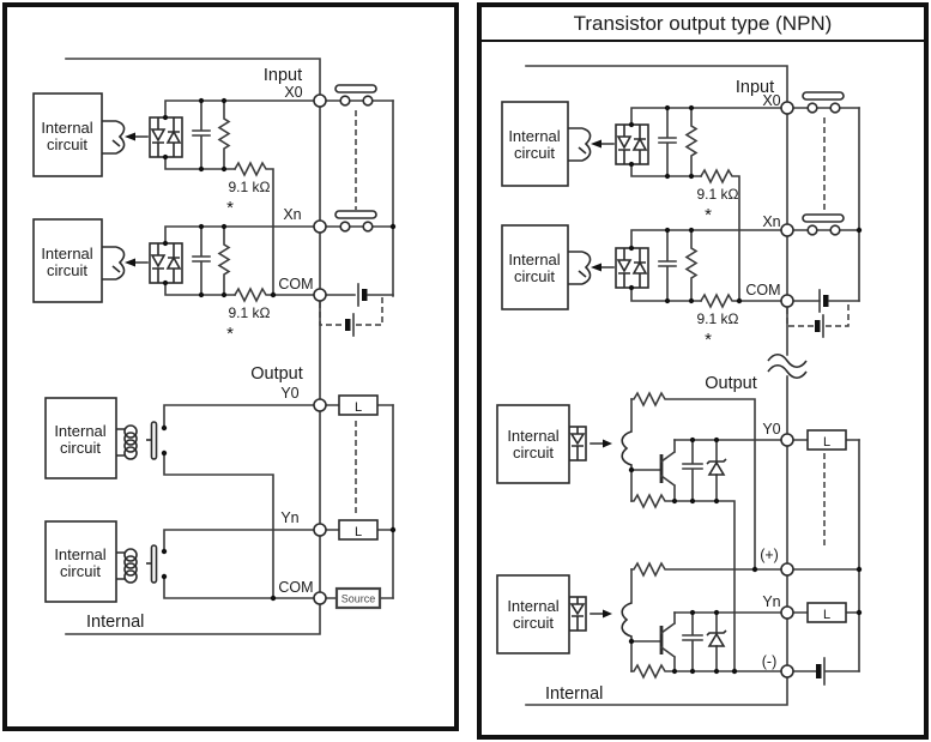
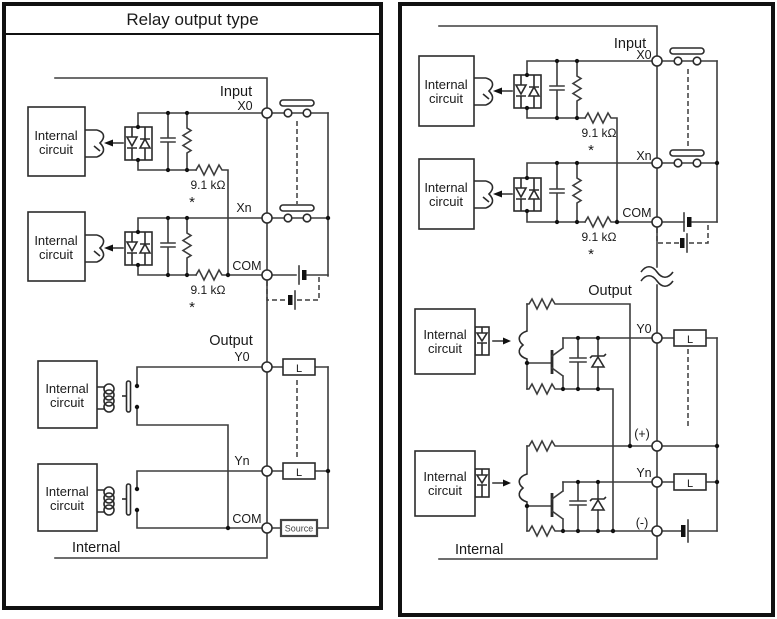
+ Relay output type
  Internal
  circuit
  9.1 kΩ
  *
  Internal
  circuit
  9.1 kΩ
  *
  Internal
  circuit
  Internal
  circuit
  L
  L
  Source
  Input
  X0
  Xn
  COM
  Output
  Y0
  Yn
  COM
  Internal
- Transistor output type (NPN)
  Internal
  circuit
  9.1 kΩ
  *
  Internal
  circuit
  9.1 kΩ
  *
  Internal
  circuit
  Internal
  circuit
  L
  L
  Input
  X0
  Xn
  COM
  Output
  Y0
  (+)
  Yn
  (-)
  Internal
